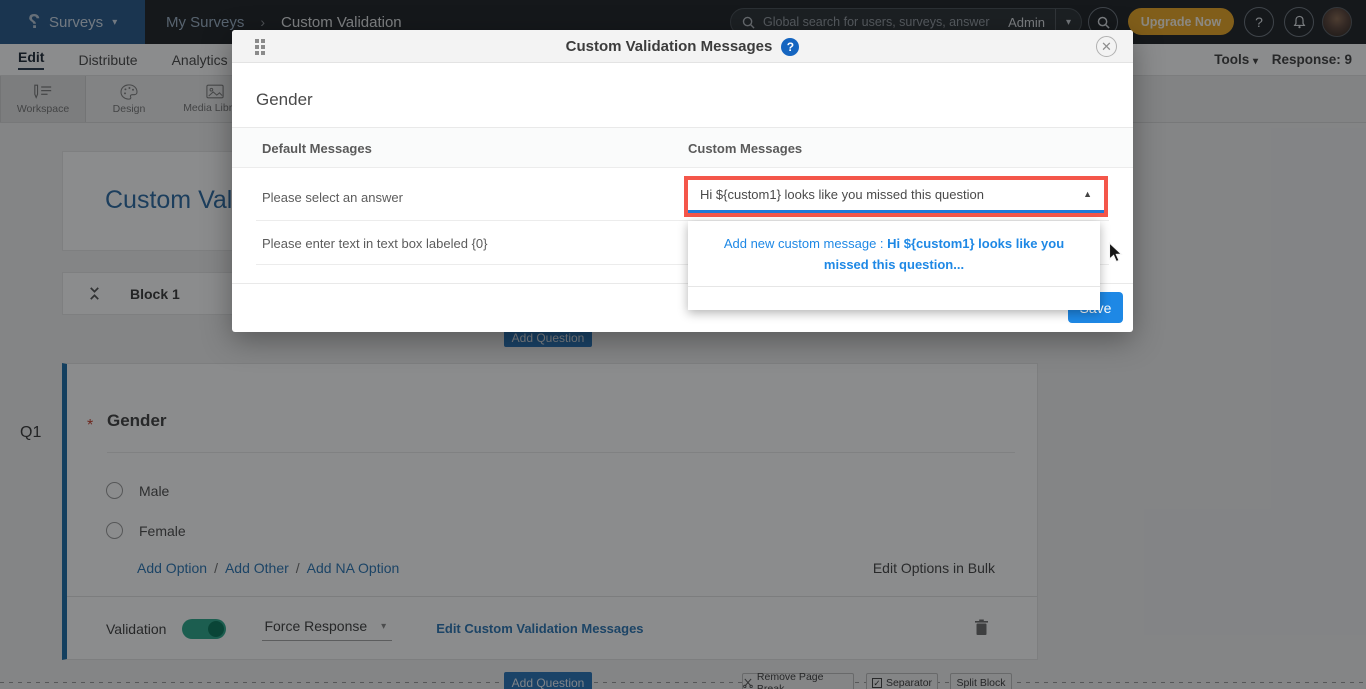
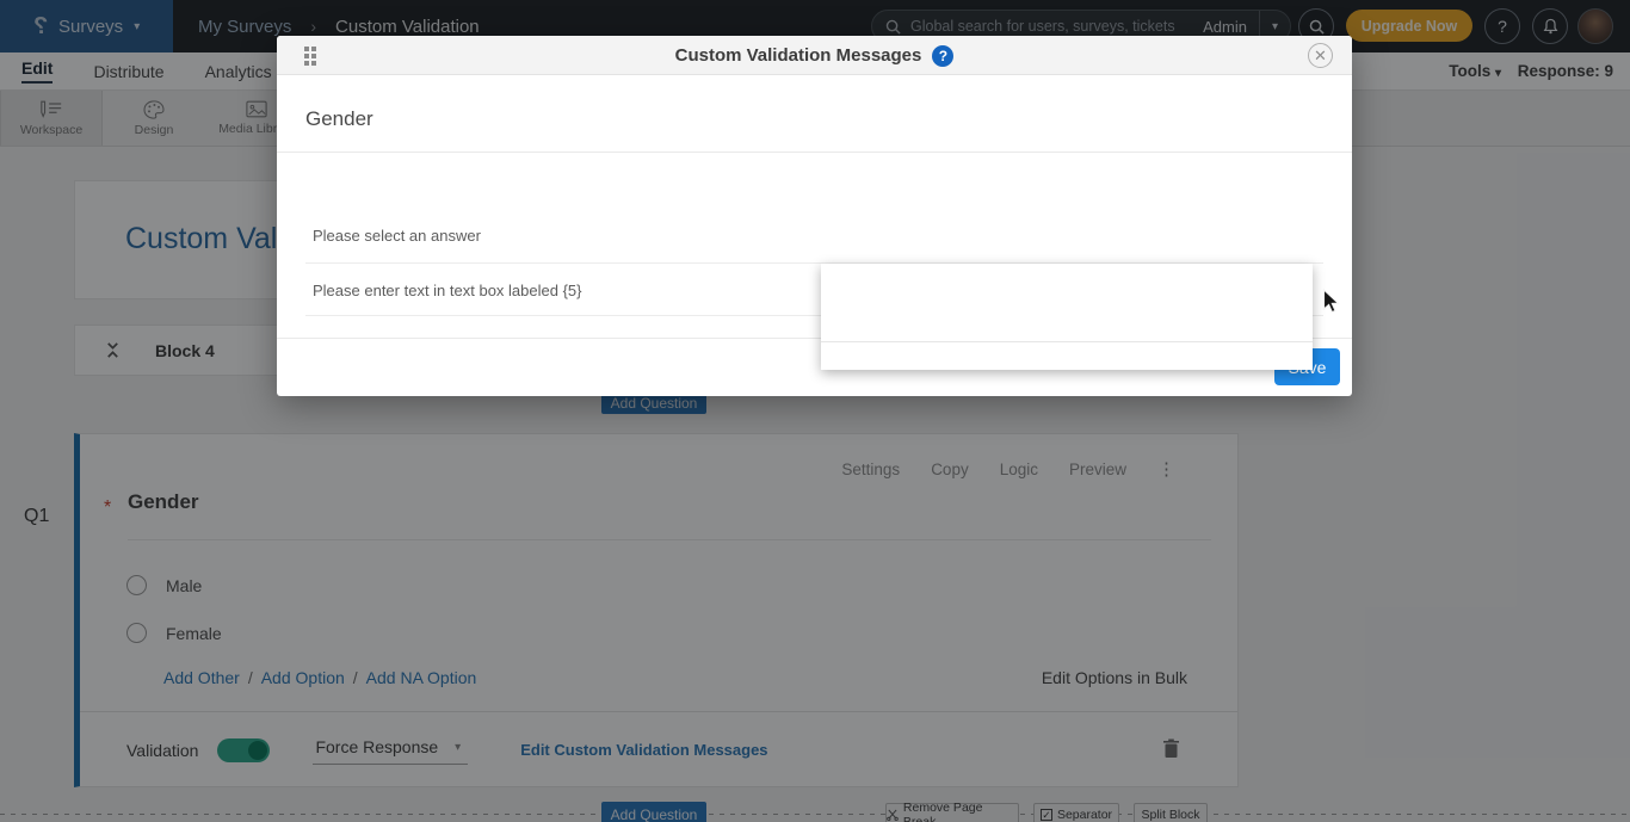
  Surveys
  ▾
  My Surveys
  ›
  Custom Validation
- Global search for users, surveys, answer
+ Global search for users, surveys, tickets
  Admin
  ▾
  Upgrade Now
  ?
  Edit
  Distribute
  Analytics
  Tools ▾
  Response: 9
  Workspace
  Design
  Media Libr
- Block 1
+ Block 4
  Add Question
  Q1
+ Settings
+ Copy
+ Logic
+ Preview
+ ⋮
  *
  Gender
  Male
  Female
- Add Option
+ Add Other
  /
- Add Other
+ Add Option
  /
  Add NA Option
  Edit Options in Bulk
  Validation
  Force Response
  ▾
  Edit Custom Validation Messages
  Add Question
  ✓
  Separator
  Split Block
  Custom Validation Messages
  ?
  ✕
  Gender
- Default Messages
- Custom Messages
  Please select an answer
- Please enter text in text box labeled {0}
+ Please enter text in text box labeled {5}
- Hi ${custom1} looks like you missed this question
- ▲
- Add new custom message : Hi ${custom1} looks like you missed this question...
